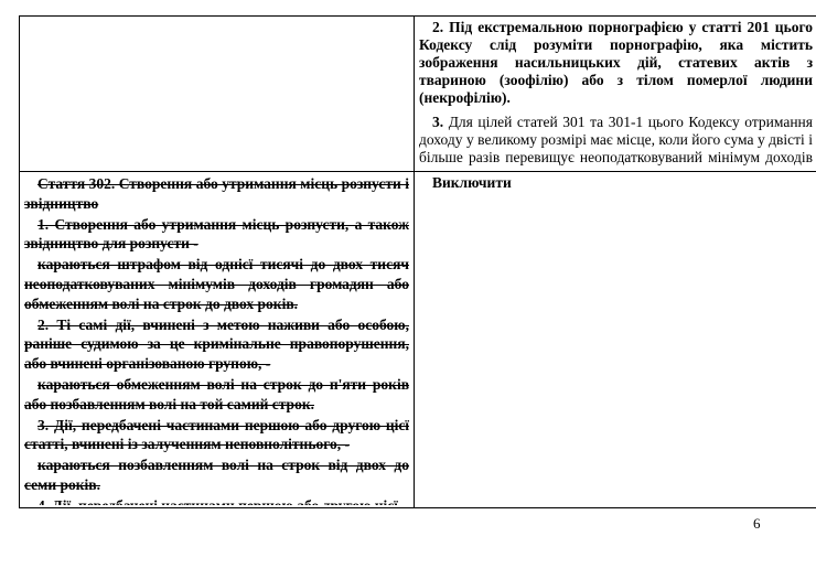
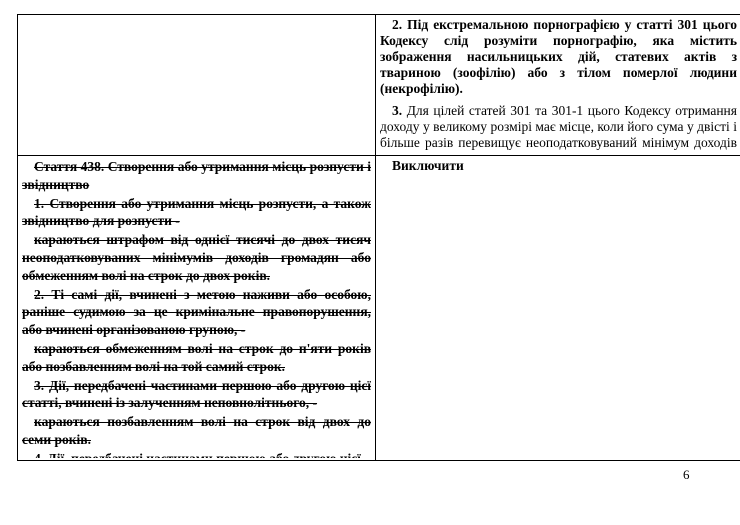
- 	2. Під екстремальною порнографією у статті 201 цього Кодексу слід розуміти порнографію, яка містить зображення насильницьких дій, статевих актів з твариною (зоофілію) або з тілом померлої людини (некрофілію). 3. Для цілей статей 301 та 301-1 цього Кодексу отримання доходу у великому розмірі має місце, коли його сума у двісті і більше разів перевищує неоподатковуваний мінімум доходів
+ 	2. Під екстремальною порнографією у статті 301 цього Кодексу слід розуміти порнографію, яка містить зображення насильницьких дій, статевих актів з твариною (зоофілію) або з тілом померлої людини (некрофілію). 3. Для цілей статей 301 та 301-1 цього Кодексу отримання доходу у великому розмірі має місце, коли його сума у двісті і більше разів перевищує неоподатковуваний мінімум доходів
- Стаття 302. Створення або утримання місць розпусти і звідництво 1. Створення або утримання місць розпусти, а також звідництво для розпусти - караються штрафом від однієї тисячі до двох тисяч неоподатковуваних мінімумів доходів громадян або обмеженням волі на строк до двох років. 2. Ті самі дії, вчинені з метою наживи або особою, раніше судимою за це кримінальне правопорушення, або вчинені організованою групою, - караються обмеженням волі на строк до п'яти років або позбавленням волі на той самий строк. 3. Дії, передбачені частинами першою або другою цієї статті, вчинені із залученням неповнолітнього, - караються позбавленням волі на строк від двох до семи років.	Виключити
+ Стаття 438. Створення або утримання місць розпусти і звідництво 1. Створення або утримання місць розпусти, а також звідництво для розпусти - караються штрафом від однієї тисячі до двох тисяч неоподатковуваних мінімумів доходів громадян або обмеженням волі на строк до двох років. 2. Ті самі дії, вчинені з метою наживи або особою, раніше судимою за це кримінальне правопорушення, або вчинені організованою групою, - караються обмеженням волі на строк до п'яти років або позбавленням волі на той самий строк. 3. Дії, передбачені частинами першою або другою цієї статті, вчинені із залученням неповнолітнього, - караються позбавленням волі на строк від двох до семи років.	Виключити
  6
